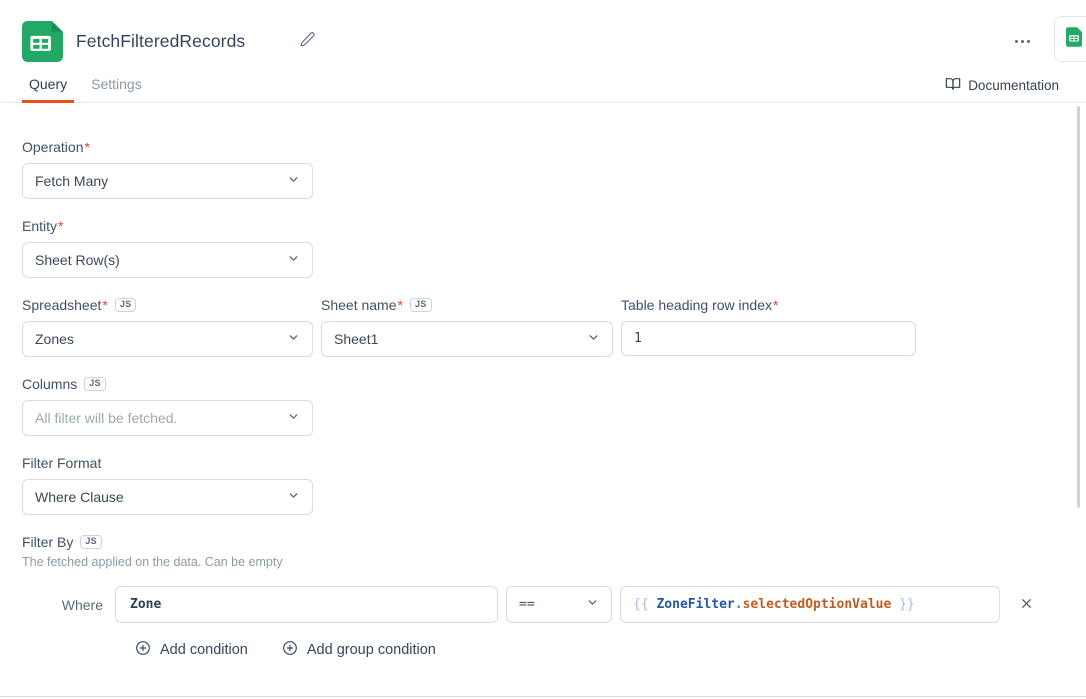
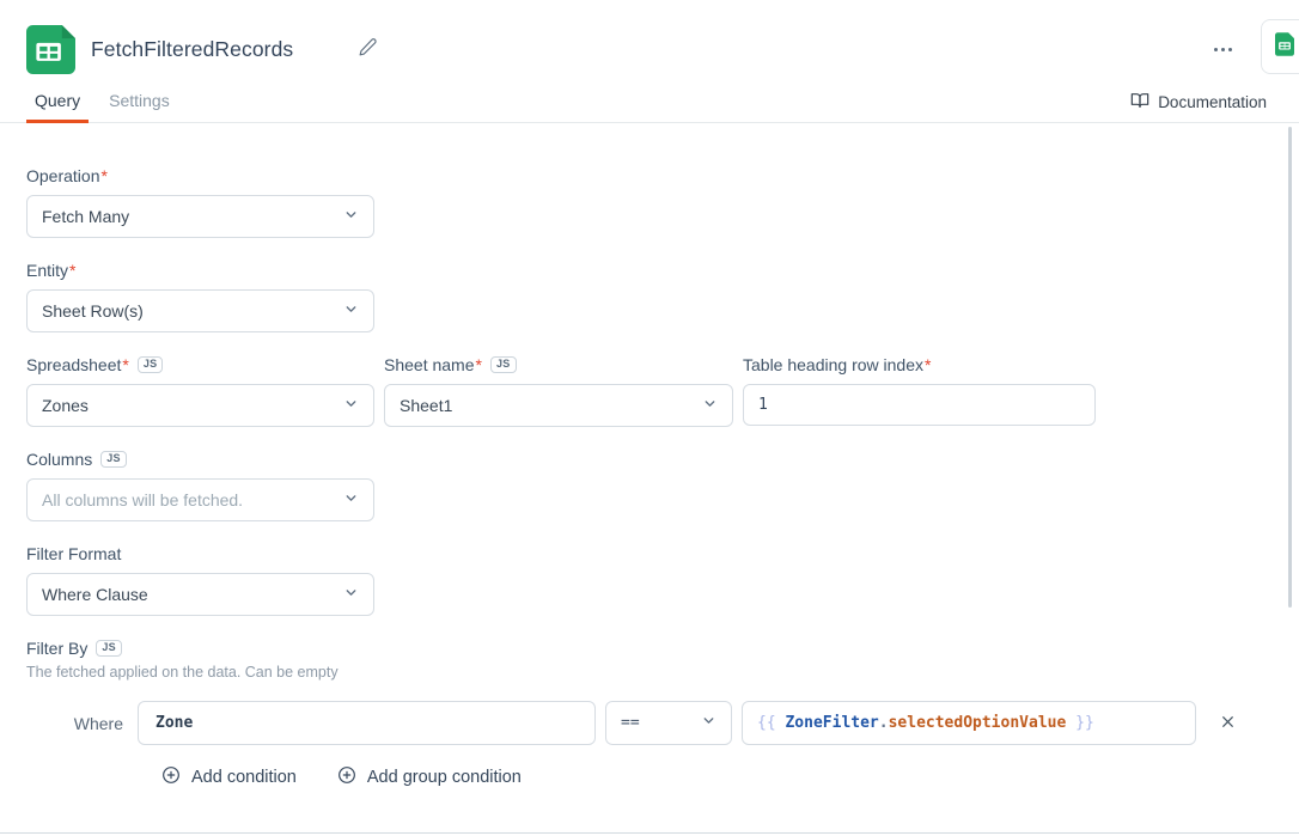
  FetchFilteredRecords
  Query
  Settings
  Documentation
  Operation
  *
  Fetch Many
  Entity
  *
  Sheet Row(s)
  Spreadsheet
  *
  JS
  Zones
  Sheet name
  *
  JS
  Sheet1
  Table heading row index
  *
  1
  Columns
  JS
- All filter will be fetched.
+ All columns will be fetched.
  Filter Format
  Where Clause
  Filter By
  JS
  The fetched applied on the data. Can be empty
  Where
  Zone
  ==
  {{
  ZoneFilter
  .
  selectedOptionValue
  }}
  Add condition
  Add group condition
